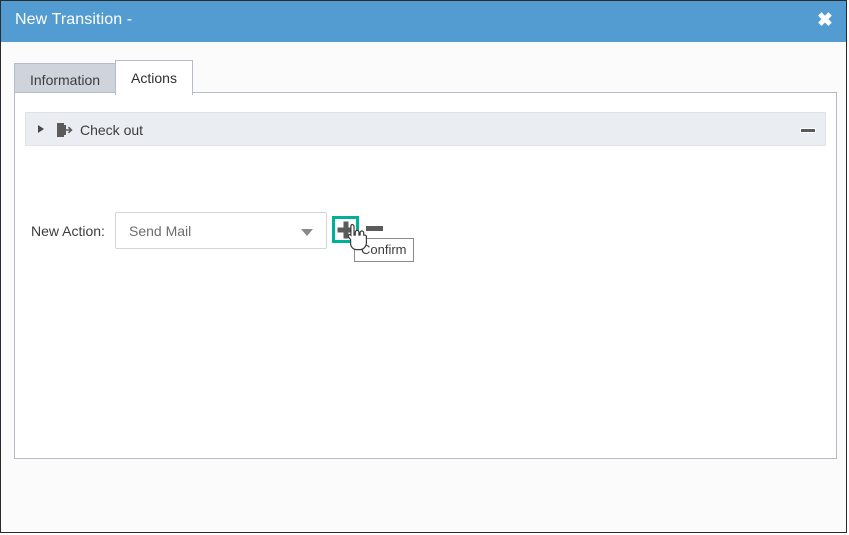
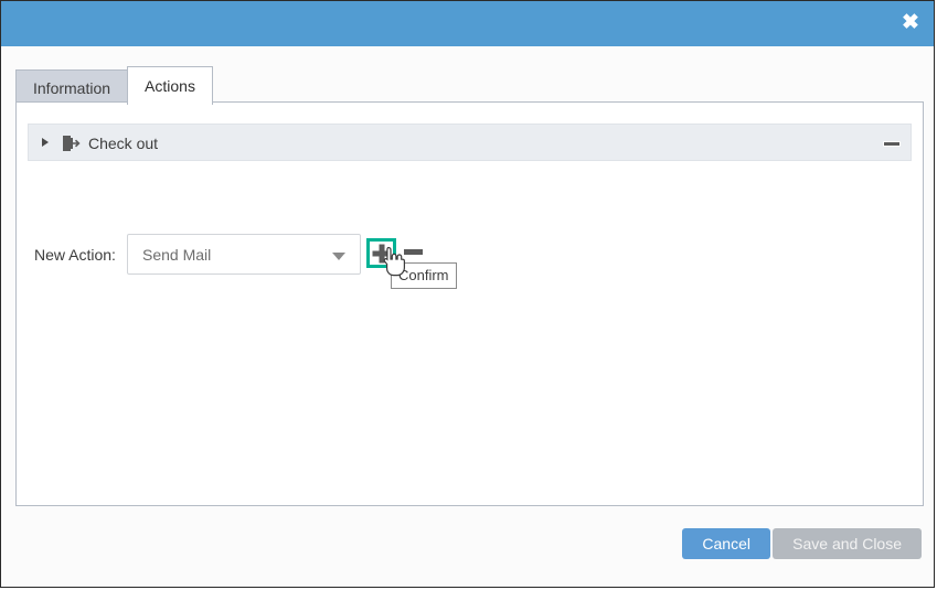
- New Transition -
  ✖
  Information Actions
  Check out
  New Action:
  Send Mail
  Confirm
+ Cancel
+ Save and Close
